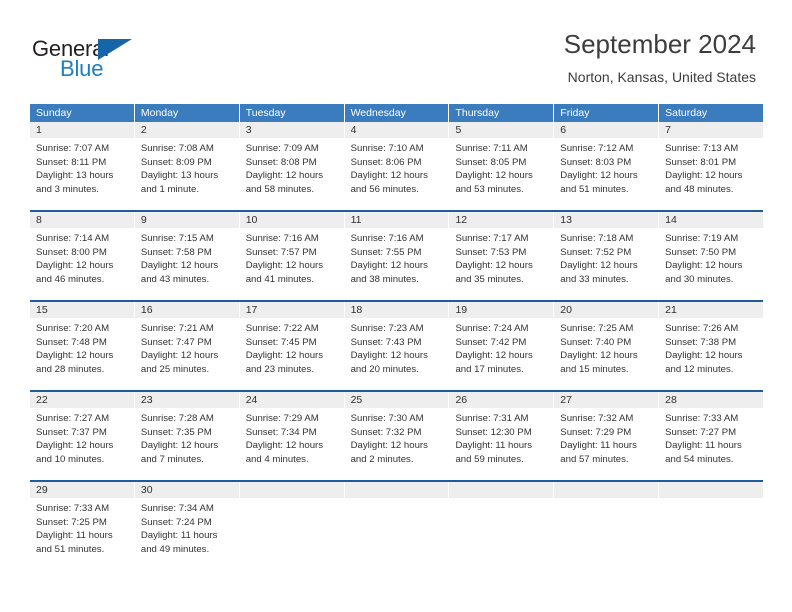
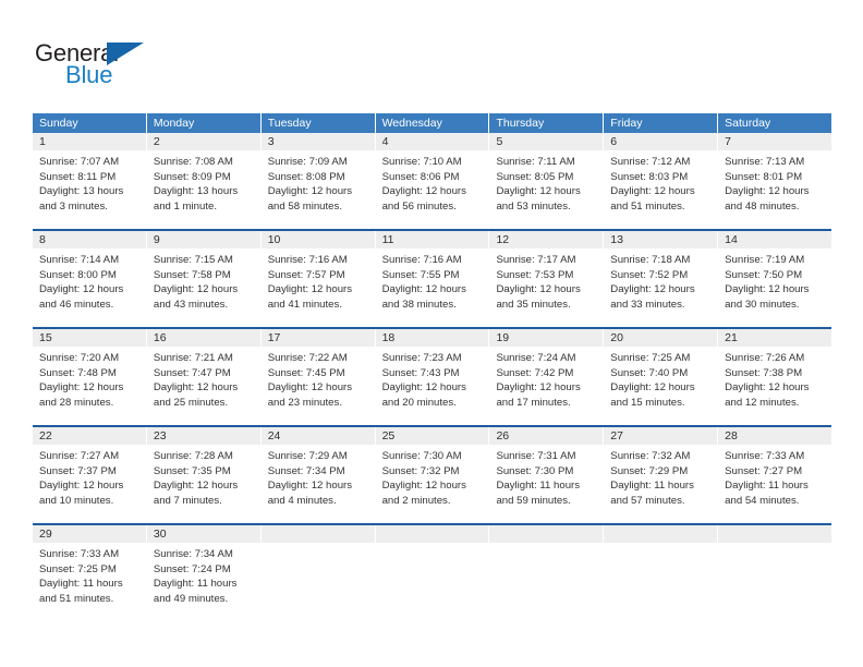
  General
  Blue
- September 2024
- Norton, Kansas, United States
  Sunday
  Monday
  Tuesday
  Wednesday
  Thursday
  Friday
  Saturday
  1
  Sunrise: 7:07 AM
  Sunset: 8:11 PM
  Daylight: 13 hours
  and 3 minutes.
  2
  Sunrise: 7:08 AM
  Sunset: 8:09 PM
  Daylight: 13 hours
  and 1 minute.
  3
  Sunrise: 7:09 AM
  Sunset: 8:08 PM
  Daylight: 12 hours
  and 58 minutes.
  4
  Sunrise: 7:10 AM
  Sunset: 8:06 PM
  Daylight: 12 hours
  and 56 minutes.
  5
  Sunrise: 7:11 AM
  Sunset: 8:05 PM
  Daylight: 12 hours
  and 53 minutes.
  6
  Sunrise: 7:12 AM
  Sunset: 8:03 PM
  Daylight: 12 hours
  and 51 minutes.
  7
  Sunrise: 7:13 AM
  Sunset: 8:01 PM
  Daylight: 12 hours
  and 48 minutes.
  8
  Sunrise: 7:14 AM
  Sunset: 8:00 PM
  Daylight: 12 hours
  and 46 minutes.
  9
  Sunrise: 7:15 AM
  Sunset: 7:58 PM
  Daylight: 12 hours
  and 43 minutes.
  10
  Sunrise: 7:16 AM
  Sunset: 7:57 PM
  Daylight: 12 hours
  and 41 minutes.
  11
  Sunrise: 7:16 AM
  Sunset: 7:55 PM
  Daylight: 12 hours
  and 38 minutes.
  12
  Sunrise: 7:17 AM
  Sunset: 7:53 PM
  Daylight: 12 hours
  and 35 minutes.
  13
  Sunrise: 7:18 AM
  Sunset: 7:52 PM
  Daylight: 12 hours
  and 33 minutes.
  14
  Sunrise: 7:19 AM
  Sunset: 7:50 PM
  Daylight: 12 hours
  and 30 minutes.
  15
  Sunrise: 7:20 AM
  Sunset: 7:48 PM
  Daylight: 12 hours
  and 28 minutes.
  16
  Sunrise: 7:21 AM
  Sunset: 7:47 PM
  Daylight: 12 hours
  and 25 minutes.
  17
  Sunrise: 7:22 AM
  Sunset: 7:45 PM
  Daylight: 12 hours
  and 23 minutes.
  18
  Sunrise: 7:23 AM
  Sunset: 7:43 PM
  Daylight: 12 hours
  and 20 minutes.
  19
  Sunrise: 7:24 AM
  Sunset: 7:42 PM
  Daylight: 12 hours
  and 17 minutes.
  20
  Sunrise: 7:25 AM
  Sunset: 7:40 PM
  Daylight: 12 hours
  and 15 minutes.
  21
  Sunrise: 7:26 AM
  Sunset: 7:38 PM
  Daylight: 12 hours
  and 12 minutes.
  22
  Sunrise: 7:27 AM
  Sunset: 7:37 PM
  Daylight: 12 hours
  and 10 minutes.
  23
  Sunrise: 7:28 AM
  Sunset: 7:35 PM
  Daylight: 12 hours
  and 7 minutes.
  24
  Sunrise: 7:29 AM
  Sunset: 7:34 PM
  Daylight: 12 hours
  and 4 minutes.
  25
  Sunrise: 7:30 AM
  Sunset: 7:32 PM
  Daylight: 12 hours
  and 2 minutes.
  26
  Sunrise: 7:31 AM
- Sunset: 12:30 PM
+ Sunset: 7:30 PM
  Daylight: 11 hours
  and 59 minutes.
  27
  Sunrise: 7:32 AM
  Sunset: 7:29 PM
  Daylight: 11 hours
  and 57 minutes.
  28
  Sunrise: 7:33 AM
  Sunset: 7:27 PM
  Daylight: 11 hours
  and 54 minutes.
  29
  Sunrise: 7:33 AM
  Sunset: 7:25 PM
  Daylight: 11 hours
  and 51 minutes.
  30
  Sunrise: 7:34 AM
  Sunset: 7:24 PM
  Daylight: 11 hours
  and 49 minutes.
